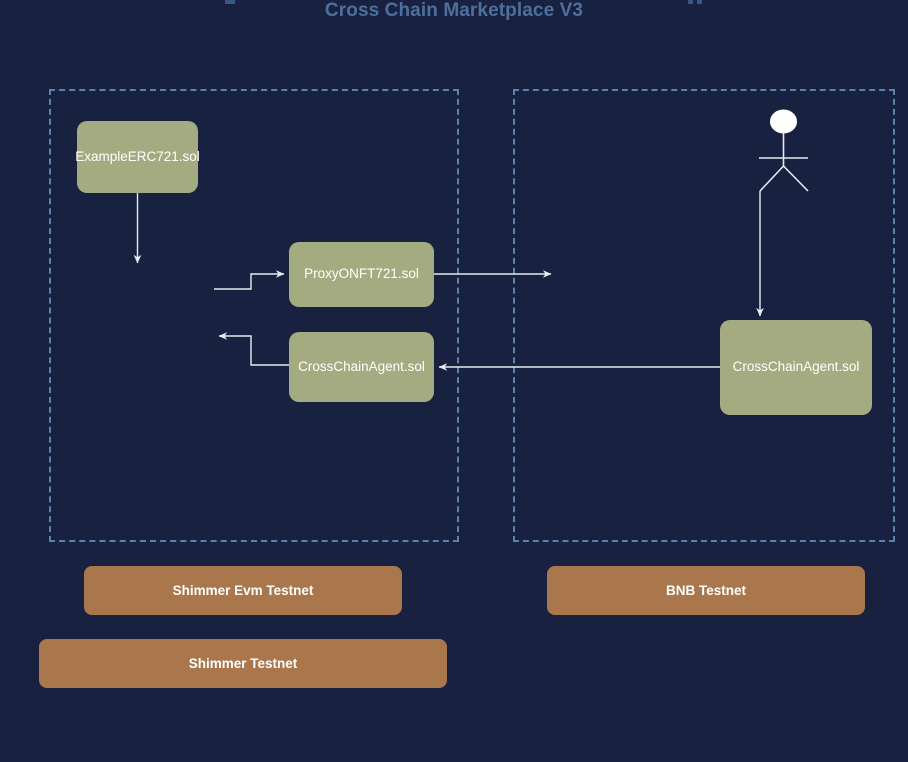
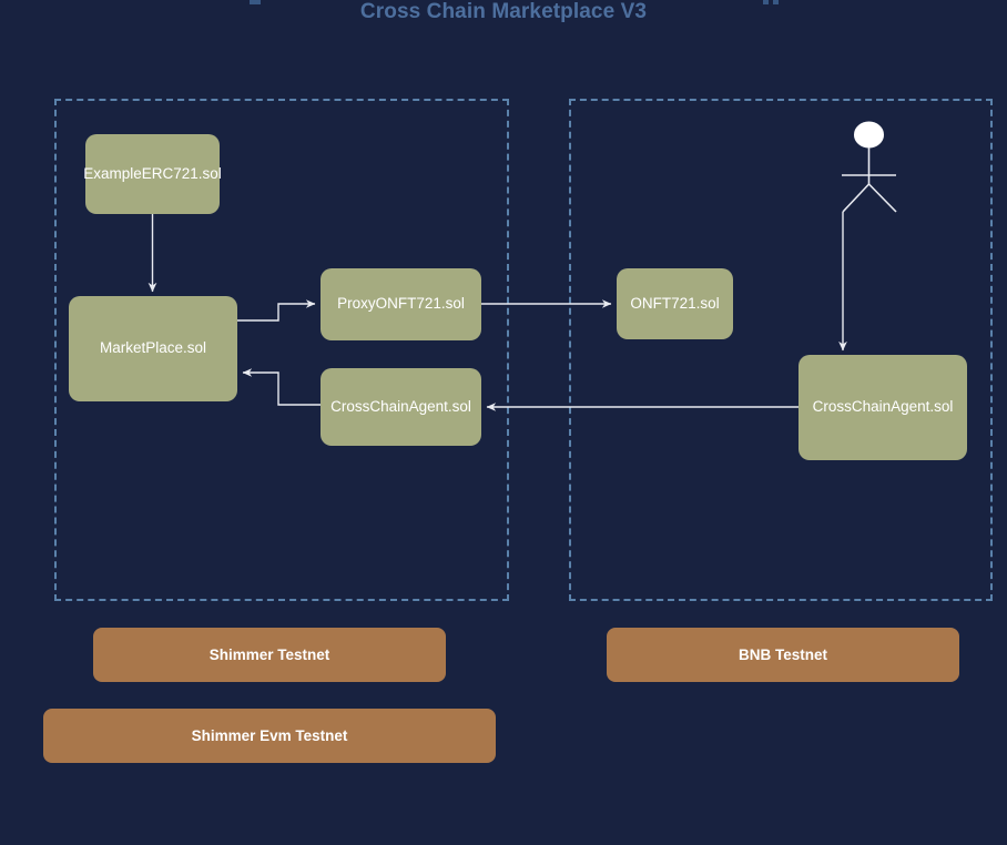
  Cross Chain Marketplace V3
  ExampleERC721.sol
+ MarketPlace.sol
  ProxyONFT721.sol
  CrossChainAgent.sol
+ ONFT721.sol
  CrossChainAgent.sol
- Shimmer Evm Testnet
+ Shimmer Testnet
  BNB Testnet
- Shimmer Testnet
+ Shimmer Evm Testnet
